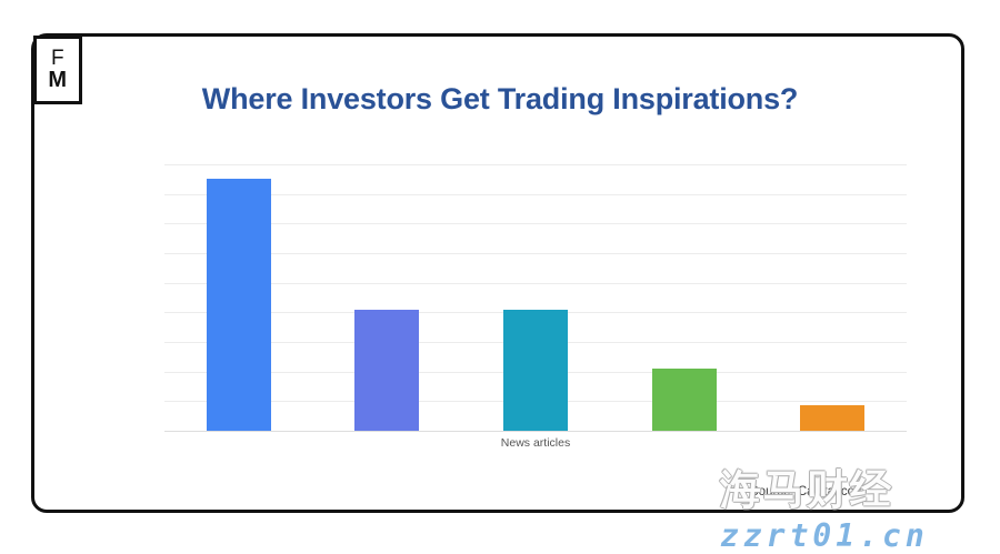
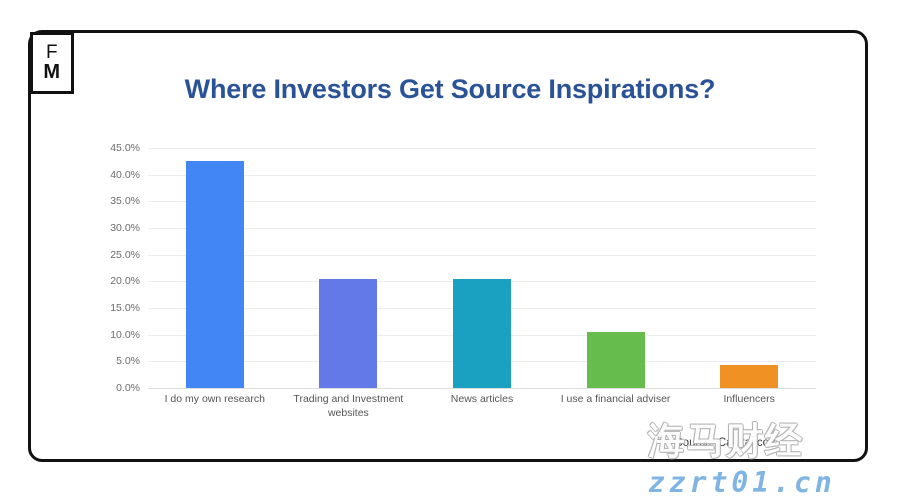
  F
  M
- Where Investors Get Trading Inspirations?
+ Where Investors Get Source Inspirations?
+ 45.0%
+ 40.0%
+ 35.0%
+ 30.0%
+ 25.0%
+ 20.0%
+ 15.0%
+ 10.0%
+ 5.0%
+ 0.0%
+ I do my own research
+ Trading and Investment websites
  News articles
+ I use a financial adviser
+ Influencers
  Source: Capital.com
  海马财经
  zzrt01.cn
